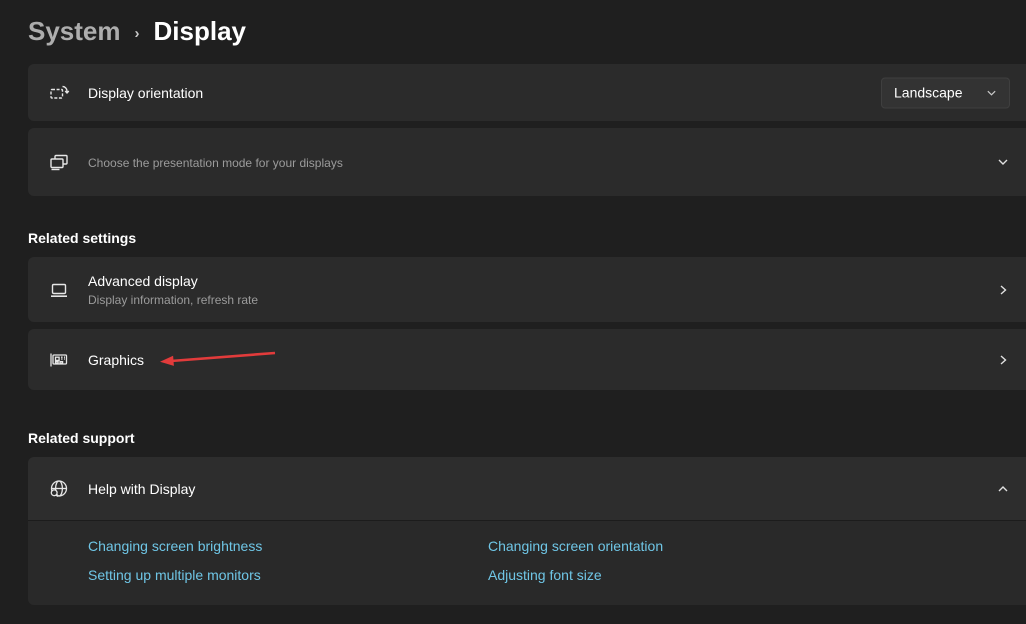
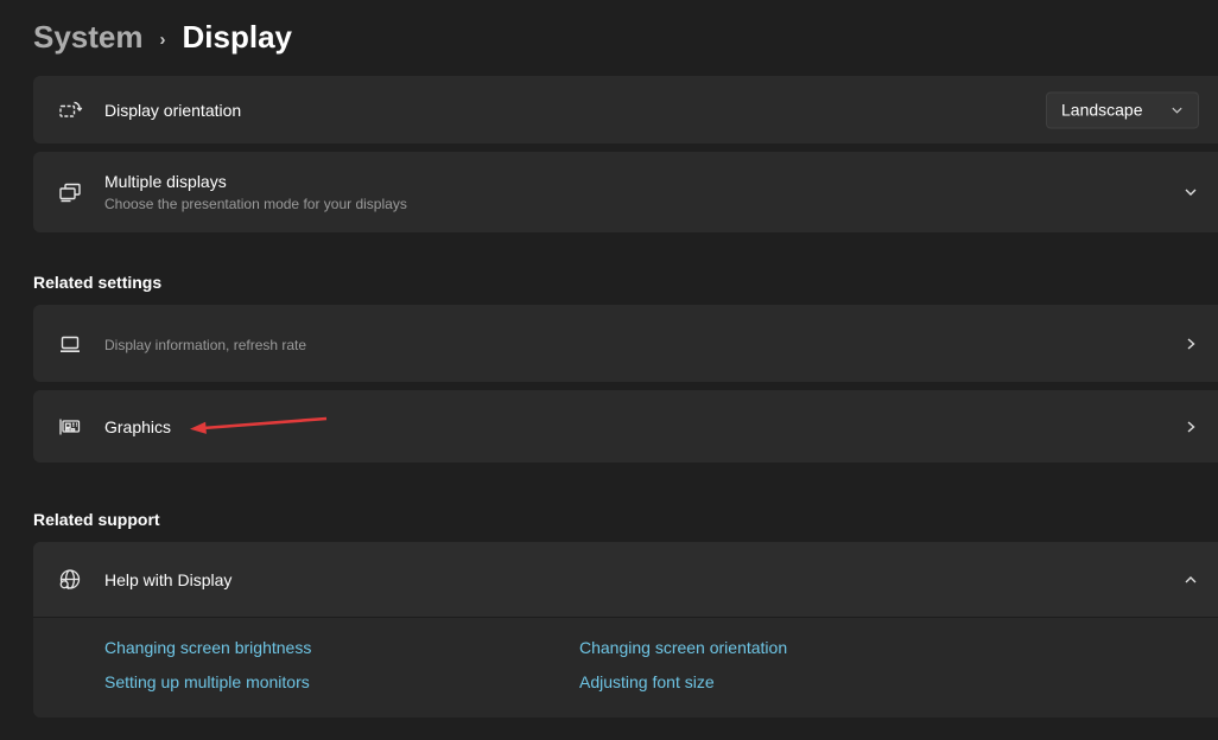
  System
  ›
  Display
  Display orientation
  Landscape
+ Multiple displays
  Choose the presentation mode for your displays
  Related settings
- Advanced display
  Display information, refresh rate
  Graphics
  Related support
  Help with Display
  Changing screen brightness
  Changing screen orientation
  Setting up multiple monitors
  Adjusting font size
